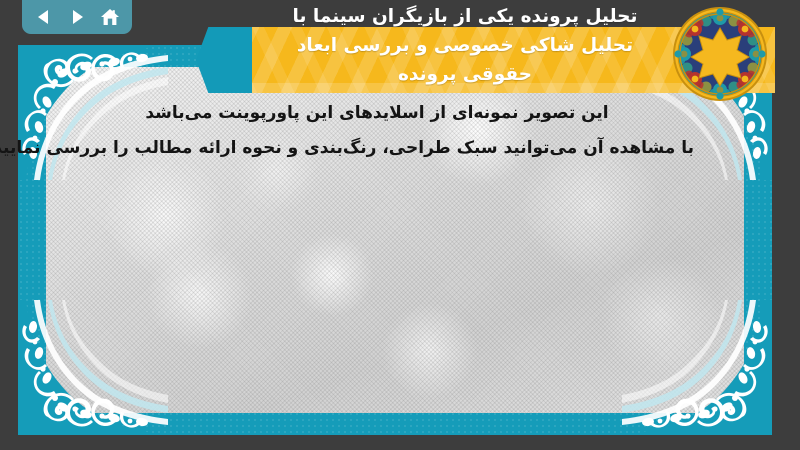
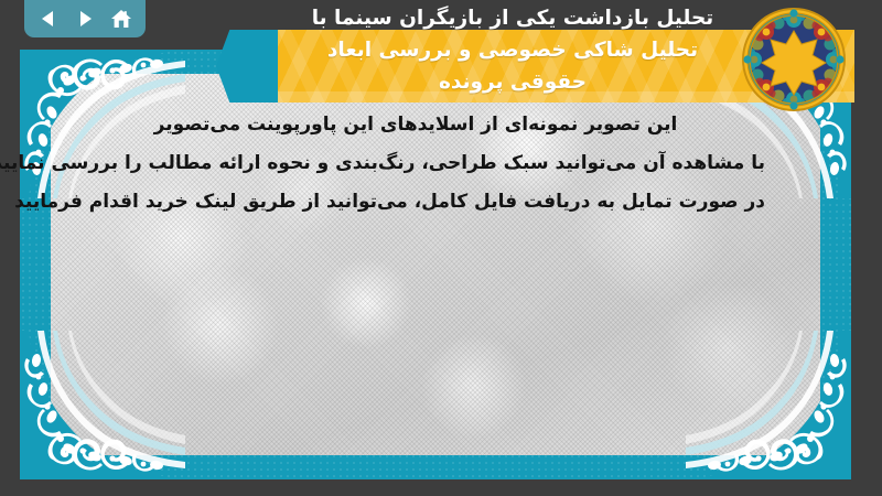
- این تصویر نمونه‌ای از اسلایدهای این پاورپوینت می‌باشد
+ این تصویر نمونه‌ای از اسلایدهای این پاورپوینت می‌تصویر
  با مشاهده آن می‌توانید سبک طراحی، رنگ‌بندی و نحوه ارائه مطالب را بررسی نمایی
+ در صورت تمایل به دریافت فایل کامل، می‌توانید از طریق لینک خرید اقدام فرمایید
- تحلیل پرونده یکی از بازیگران سینما با
+ تحلیل بازداشت یکی از بازیگران سینما با
  تحلیل شاکی خصوصی و بررسی ابعاد
  حقوقی پرونده
